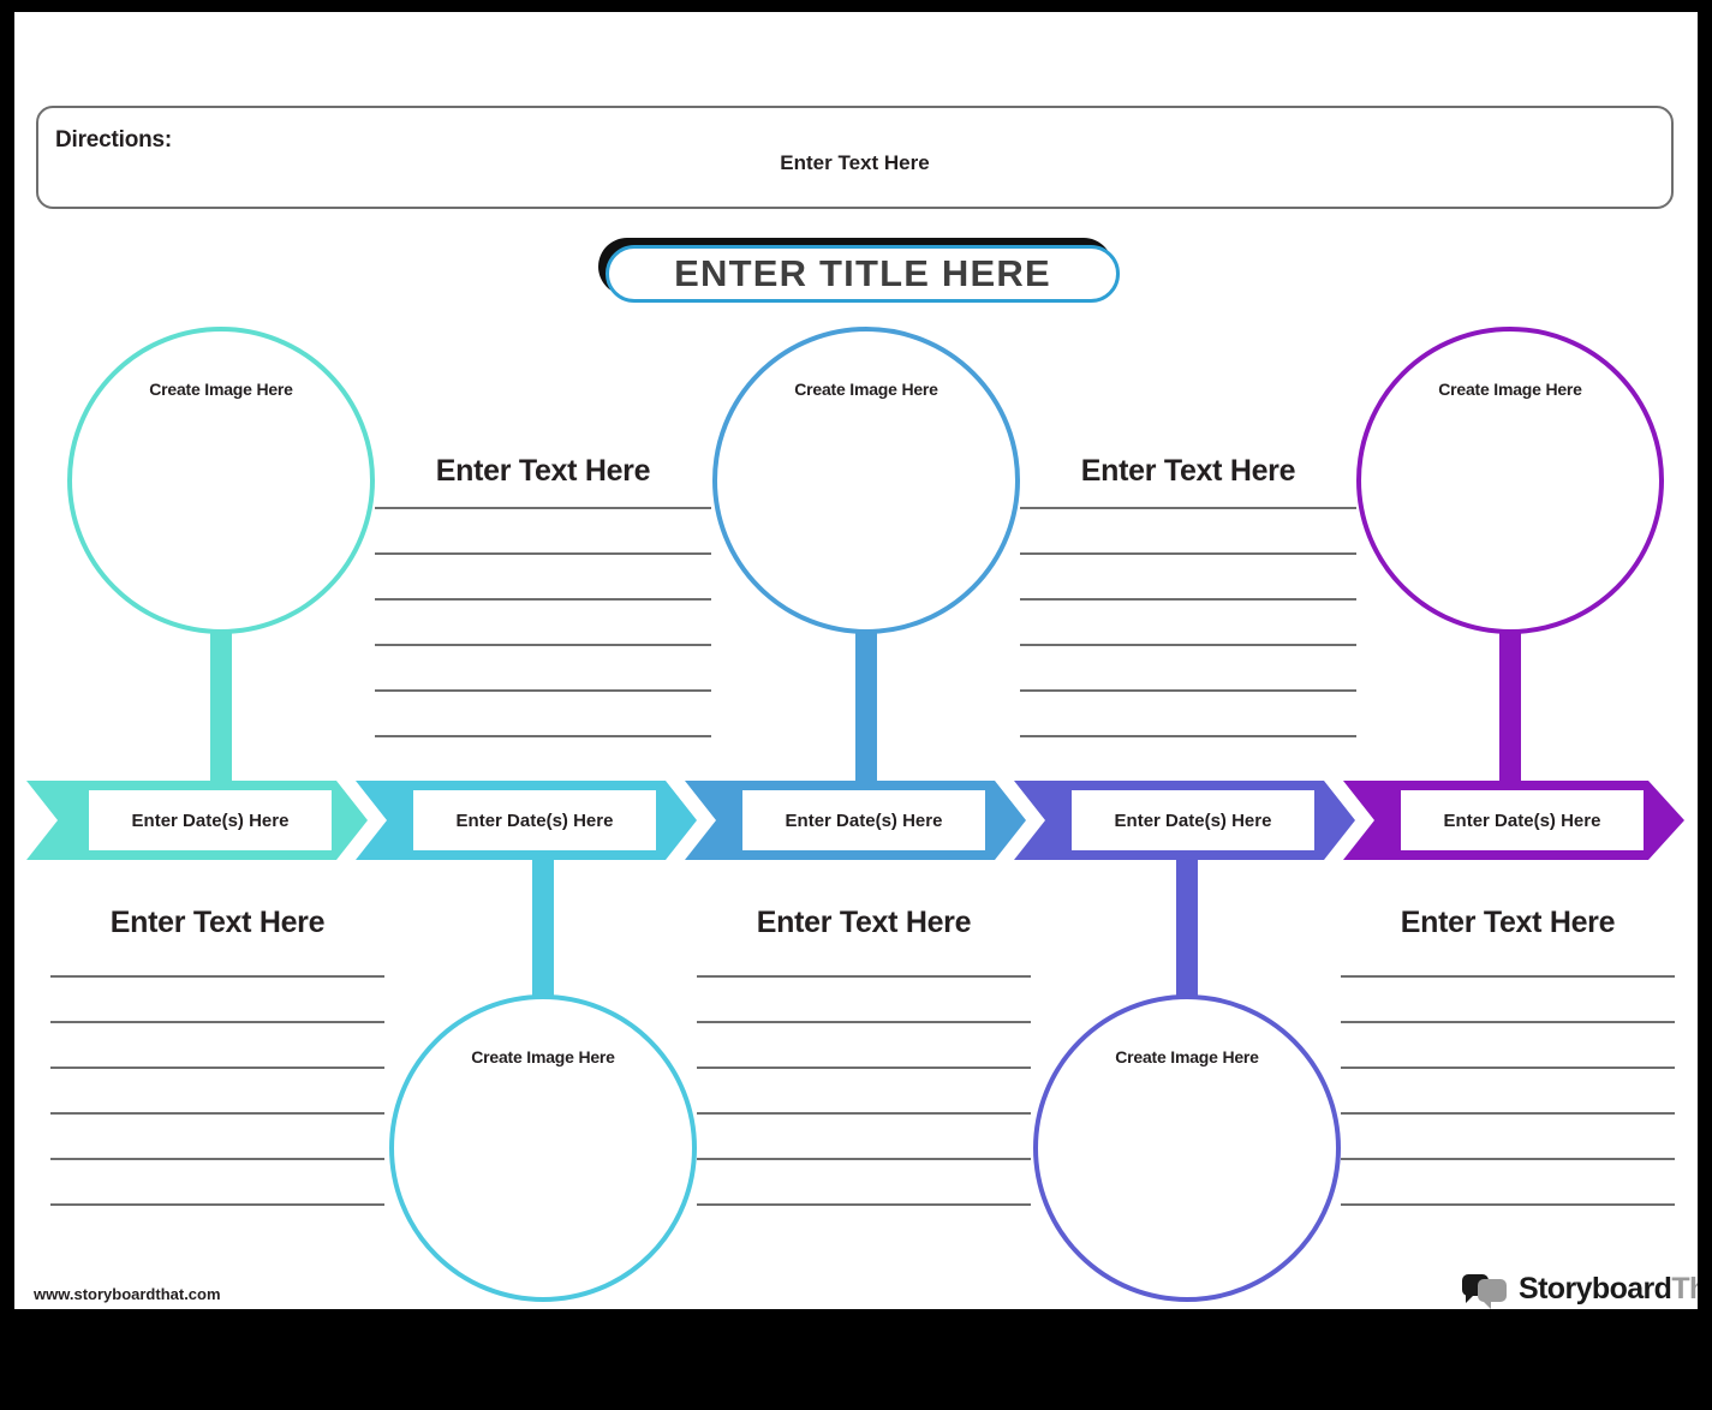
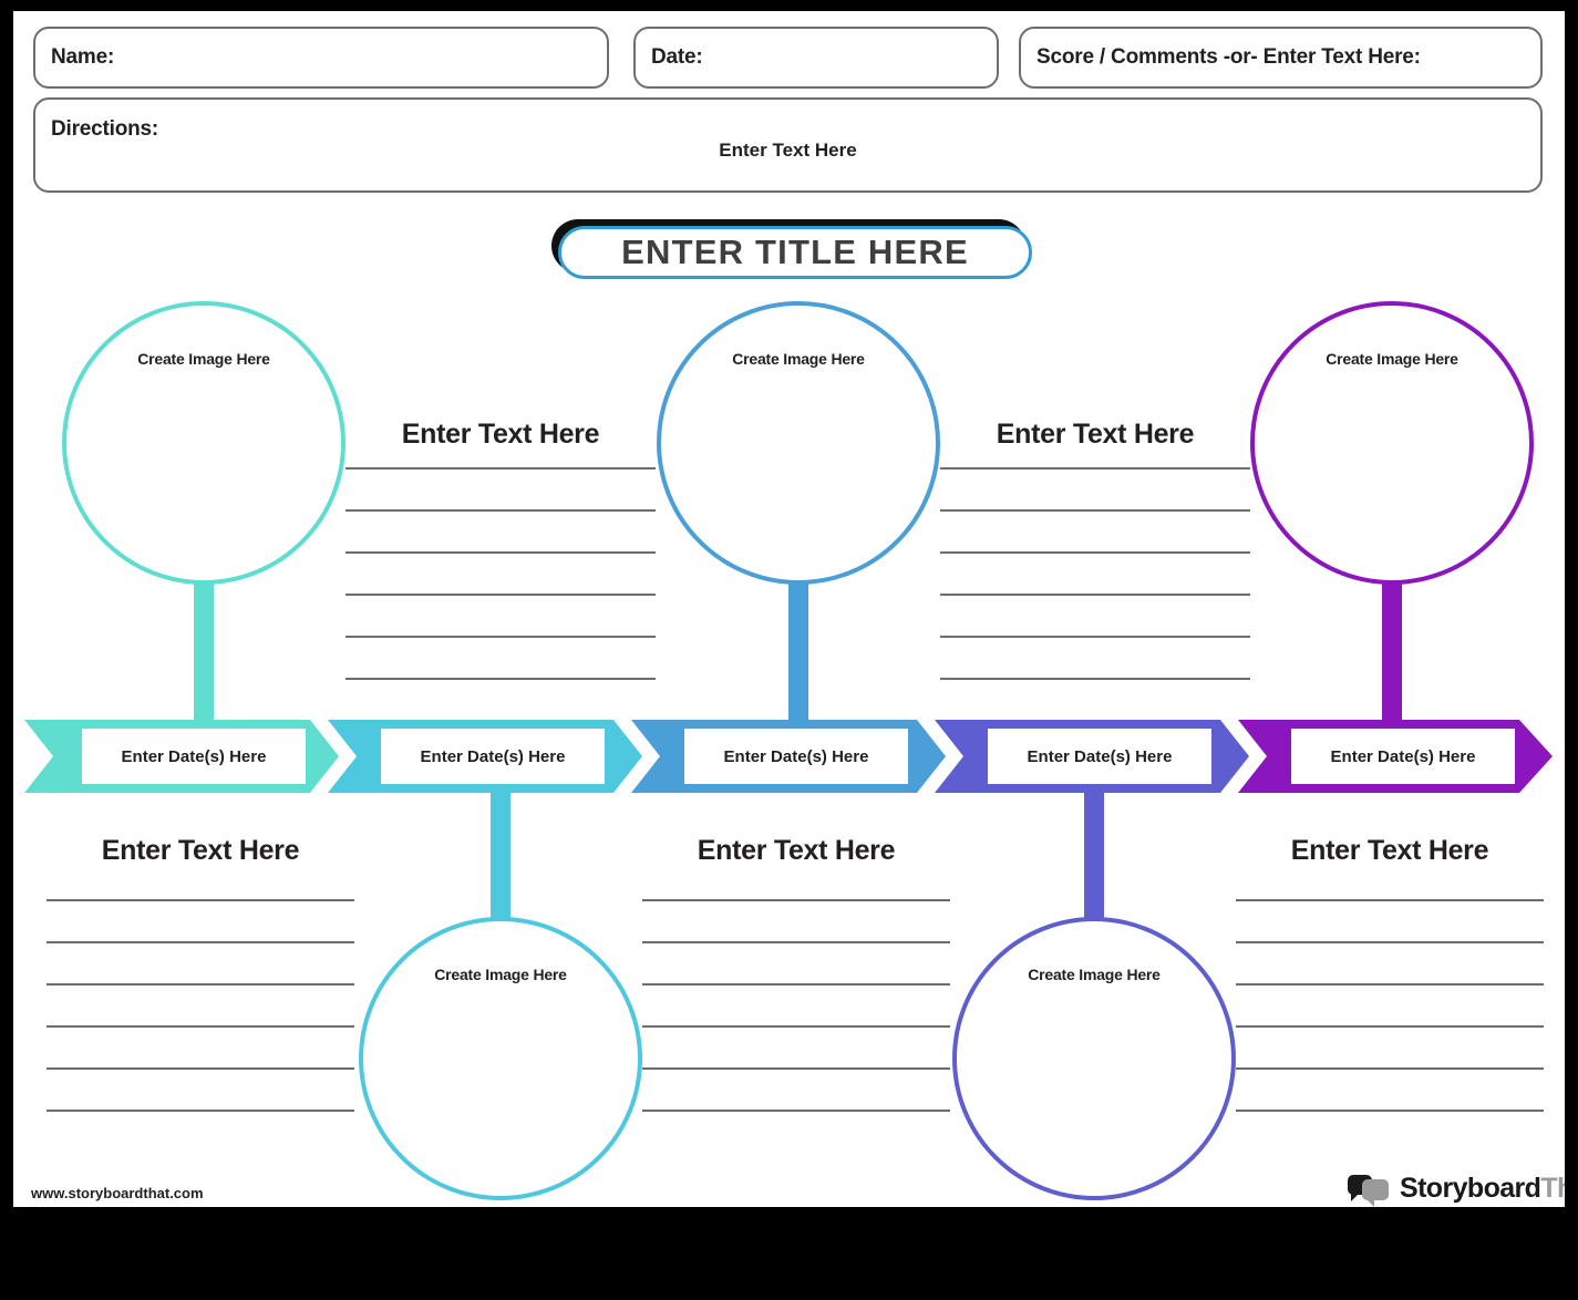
+ Name:
+ Date:
+ Score / Comments -or- Enter Text Here:
  Directions:
  Enter Text Here
  ENTER TITLE HERE
  Create Image Here
  Create Image Here
  Create Image Here
  Create Image Here
  Create Image Here
  Enter Text Here
  Enter Text Here
  Enter Date(s) Here
  Enter Date(s) Here
  Enter Date(s) Here
  Enter Date(s) Here
  Enter Date(s) Here
  Enter Text Here
  Enter Text Here
  Enter Text Here
  www.storyboardthat.com
  StoryboardT
